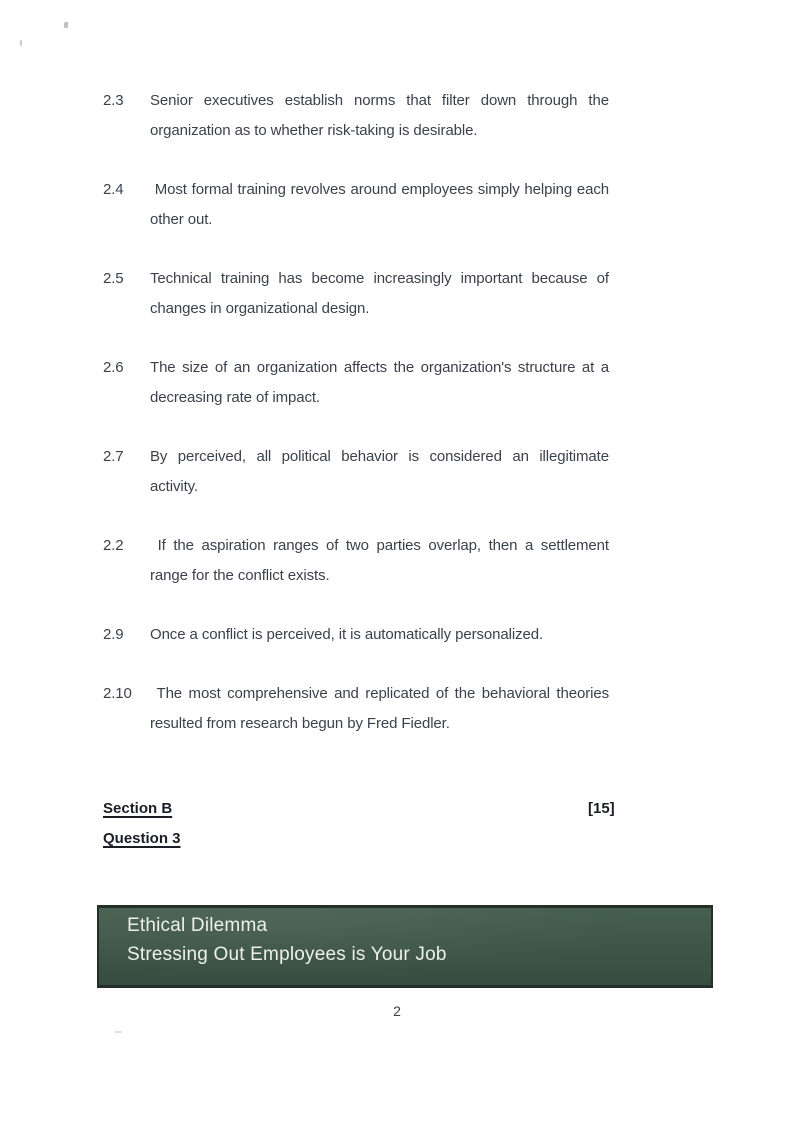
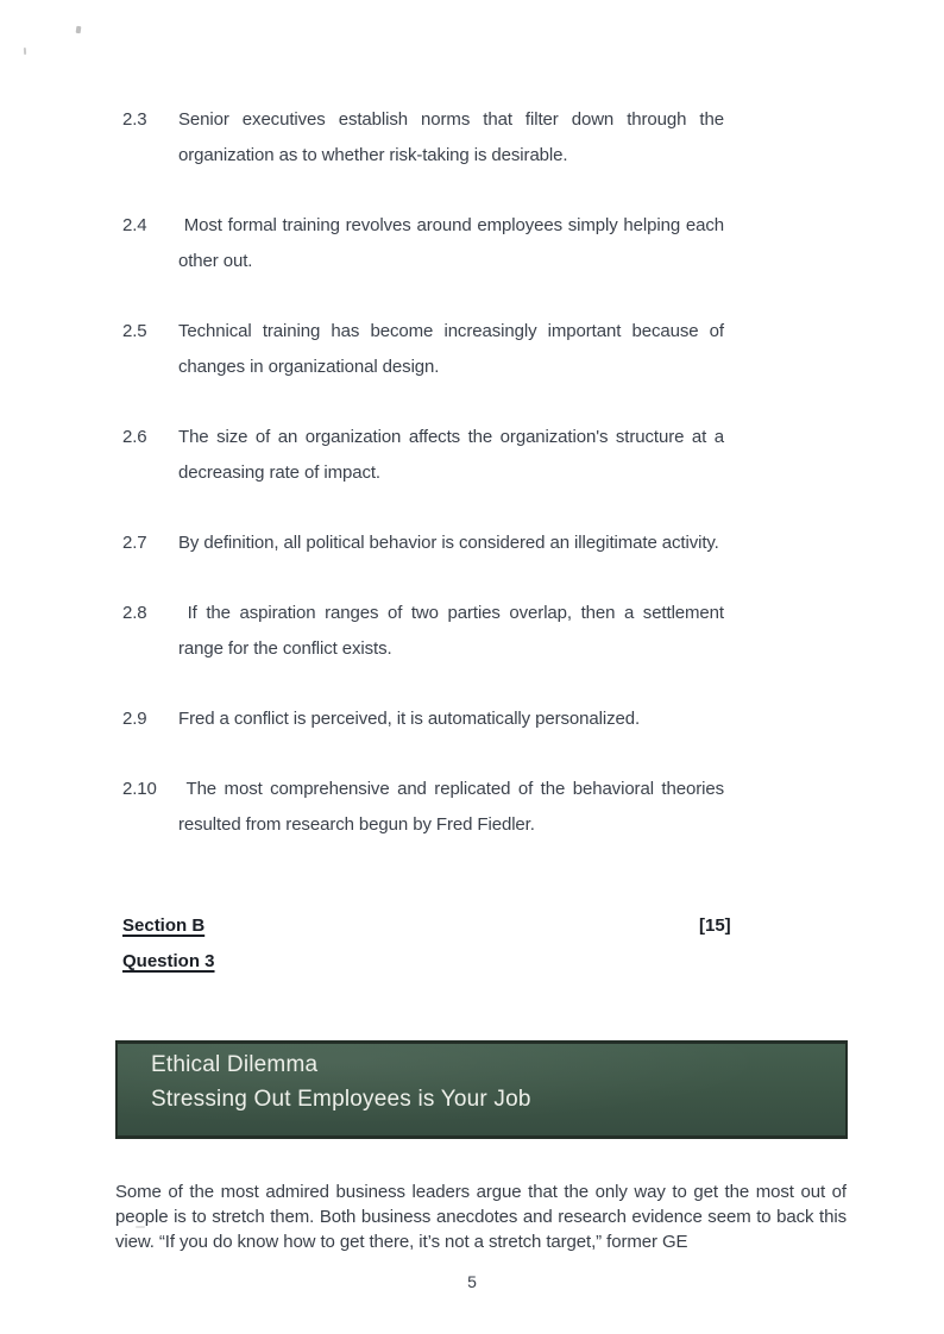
  2.3
  Senior executives establish norms that filter down through the organization as to whether risk-taking is desirable.
  2.4
  Most formal training revolves around employees simply helping each other out.
  2.5
  Technical training has become increasingly important because of changes in organizational design.
  2.6
  The size of an organization affects the organization's structure at a decreasing rate of impact.
  2.7
- By perceived, all political behavior is considered an illegitimate activity.
+ By definition, all political behavior is considered an illegitimate activity.
- 2.2
+ 2.8
  If the aspiration ranges of two parties overlap, then a settlement range for the conflict exists.
  2.9
- Once a conflict is perceived, it is automatically personalized.
+ Fred a conflict is perceived, it is automatically personalized.
  2.10
  The most comprehensive and replicated of the behavioral theories resulted from research begun by Fred Fiedler.
  Section B
  [15]
  Question 3
  Ethical Dilemma
  Stressing Out Employees is Your Job
+ Some of the most admired business leaders argue that the only way to get the most out of people is to stretch them. Both business anecdotes and research evidence seem to back this view. “If you do know how to get there, it’s not a stretch target,” former GE
- 2
+ 5
